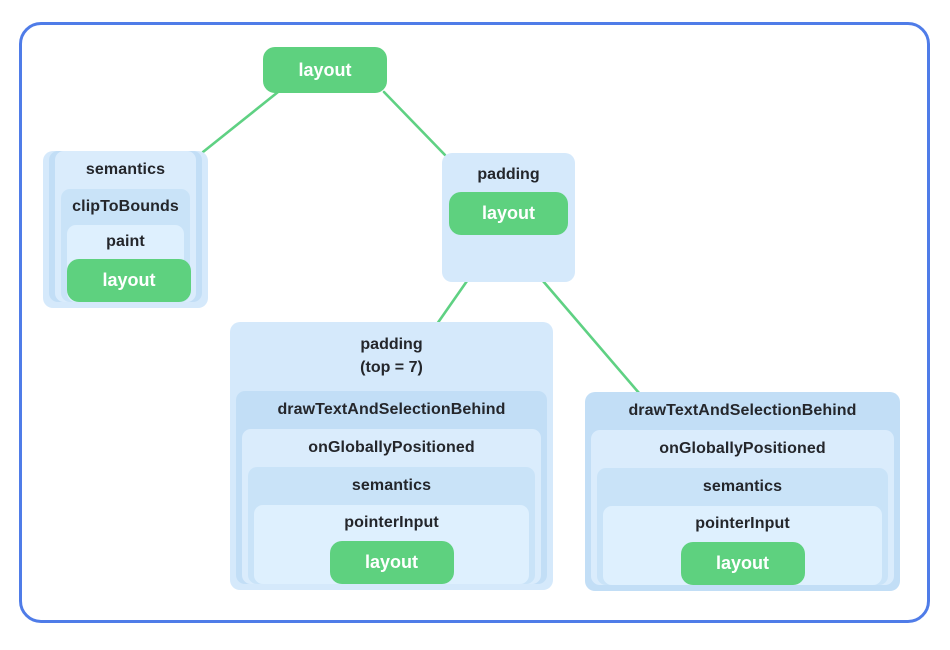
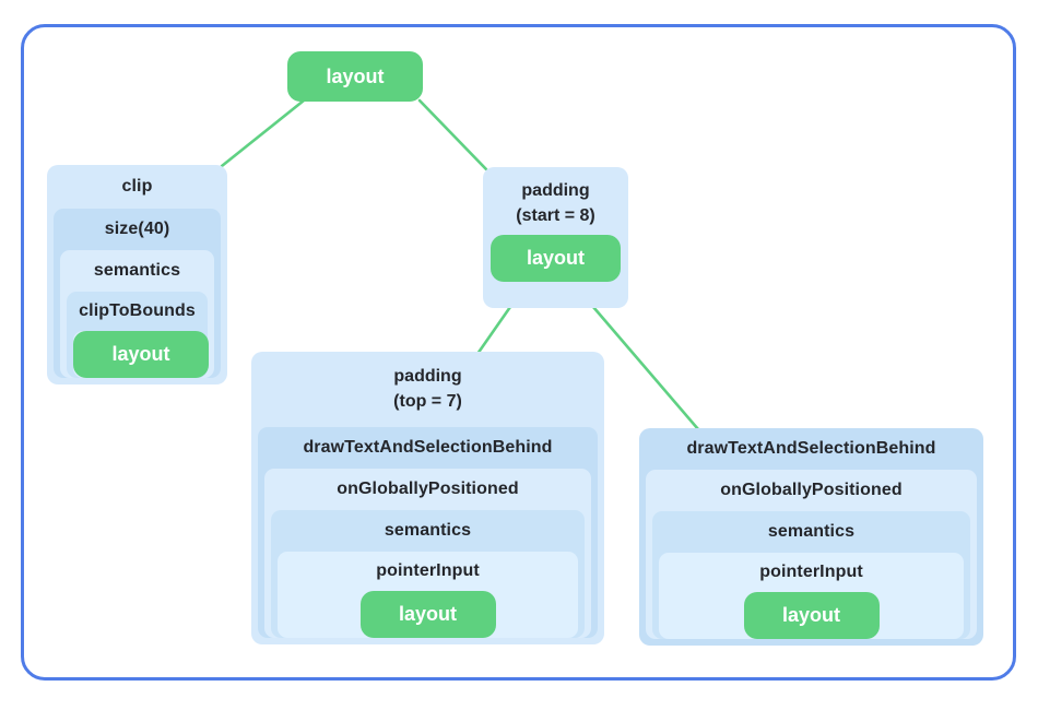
  layout
+ clip
+ size(40)
  semantics
  clipToBounds
- paint
  layout
  padding
+ (start = 8)
  layout
  padding
  (top = 7)
  drawTextAndSelectionBehind
  onGloballyPositioned
  semantics
  pointerInput
  layout
  drawTextAndSelectionBehind
  onGloballyPositioned
  semantics
  pointerInput
  layout
